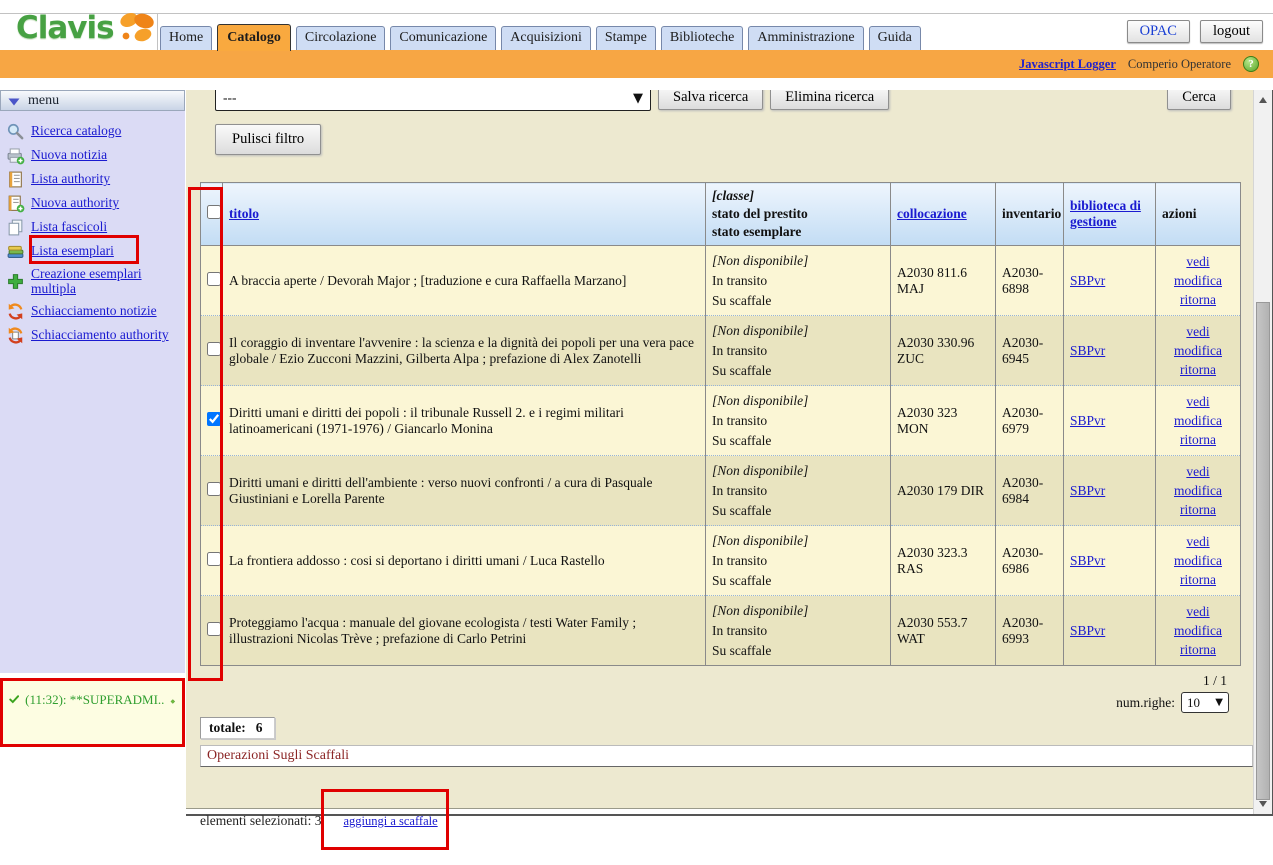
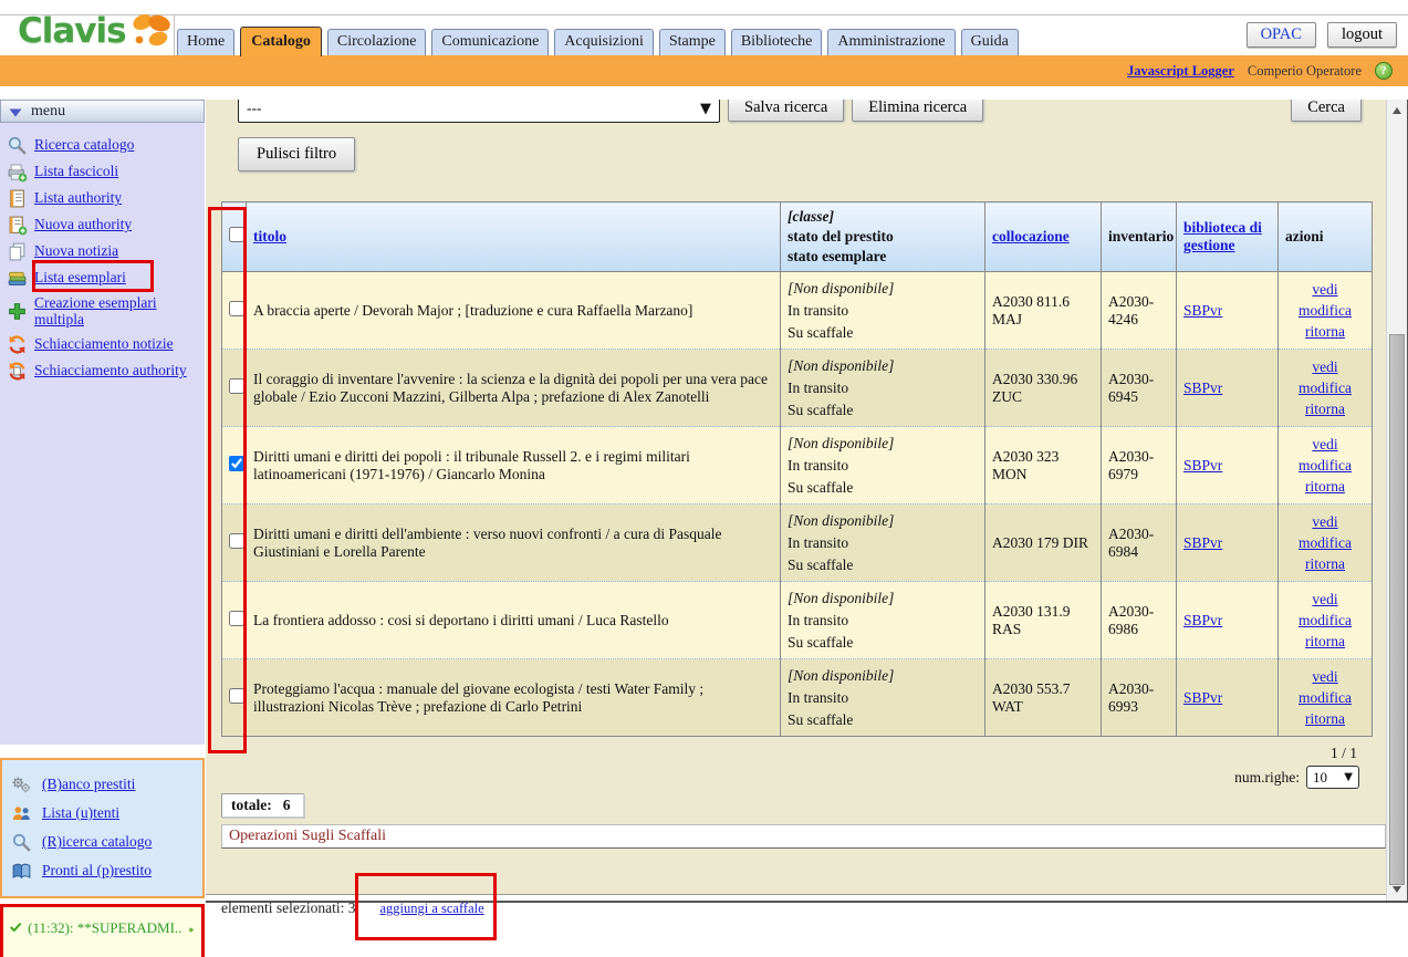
  Clavis
  Home
  Catalogo
  Circolazione
  Comunicazione
  Acquisizioni
  Stampe
  Biblioteche
  Amministrazione
  Guida
  OPAC
  logout
  Javascript Logger
  Comperio Operatore
  ?
  menu
  Ricerca catalogo
- Nuova notizia
+ Lista fascicoli
  Lista authority
  Nuova authority
- Lista fascicoli
+ Nuova notizia
  Lista esemplari
  Creazione esemplari multipla
  Schiacciamento notizie
  Schiacciamento authority
+ (B)anco prestiti
+ Lista (u)tenti
+ (R)icerca catalogo
+ Pronti al (p)restito
  (11:32): **SUPERADMI..
  ---
  ▼
  Salva ricerca
  Elimina ricerca
  Cerca
  Pulisci filtro
  	titolo	[classe] stato del prestito stato esemplare	collocazione	inventario	biblioteca di gestione	azioni
- 	A braccia aperte / Devorah Major ; [traduzione e cura Raffaella Marzano]	[Non disponibile] In transito Su scaffale	A2030 811.6 MAJ	A2030-6898	SBPvr	vedi modifica ritorna
+ 	A braccia aperte / Devorah Major ; [traduzione e cura Raffaella Marzano]	[Non disponibile] In transito Su scaffale	A2030 811.6 MAJ	A2030-4246	SBPvr	vedi modifica ritorna
  	Il coraggio di inventare l'avvenire : la scienza e la dignità dei popoli per una vera pace globale / Ezio Zucconi Mazzini, Gilberta Alpa ; prefazione di Alex Zanotelli	[Non disponibile] In transito Su scaffale	A2030 330.96 ZUC	A2030-6945	SBPvr	vedi modifica ritorna
  	Diritti umani e diritti dei popoli : il tribunale Russell 2. e i regimi militari latinoamericani (1971-1976) / Giancarlo Monina	[Non disponibile] In transito Su scaffale	A2030 323 MON	A2030-6979	SBPvr	vedi modifica ritorna
  	Diritti umani e diritti dell'ambiente : verso nuovi confronti / a cura di Pasquale Giustiniani e Lorella Parente	[Non disponibile] In transito Su scaffale	A2030 179 DIR	A2030-6984	SBPvr	vedi modifica ritorna
- 	La frontiera addosso : cosi si deportano i diritti umani / Luca Rastello	[Non disponibile] In transito Su scaffale	A2030 323.3 RAS	A2030-6986	SBPvr	vedi modifica ritorna
+ 	La frontiera addosso : cosi si deportano i diritti umani / Luca Rastello	[Non disponibile] In transito Su scaffale	A2030 131.9 RAS	A2030-6986	SBPvr	vedi modifica ritorna
  	Proteggiamo l'acqua : manuale del giovane ecologista / testi Water Family ; illustrazioni Nicolas Trève ; prefazione di Carlo Petrini	[Non disponibile] In transito Su scaffale	A2030 553.7 WAT	A2030-6993	SBPvr	vedi modifica ritorna
  1 / 1
  num.righe:
  10
  ▼
  totale:
  6
  Operazioni Sugli Scaffali
  elementi selezionati: 3
  aggiungi a scaffale
